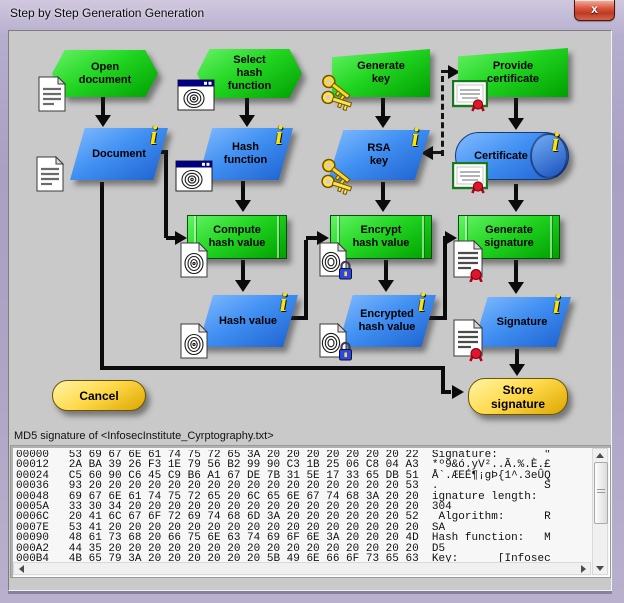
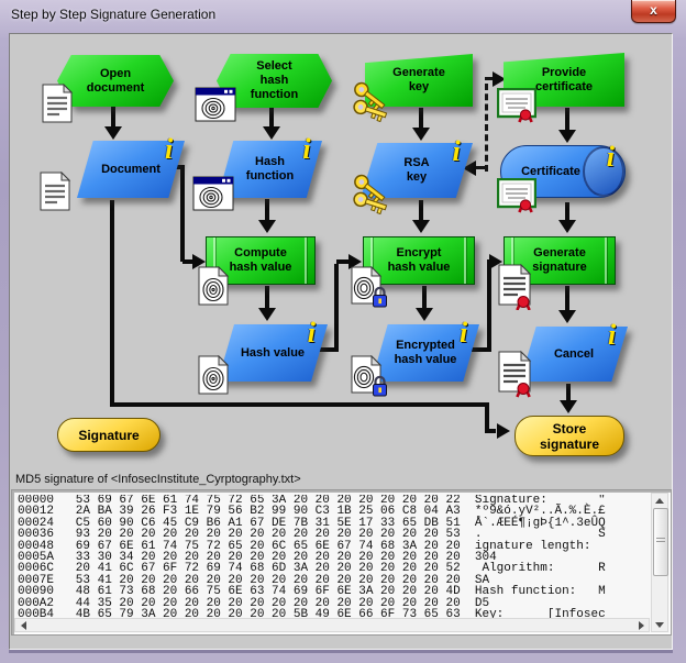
- Step by Step Generation Generation
+ Step by Step Signature Generation
  x
  Open
  document
  Select
  hash
  function
  Generate
  key
  Provide
  certificate
  Document
  i
  Hash
  function
  i
  RSA
  key
  i
  Certificate
  i
  Compute
  hash value
  Encrypt
  hash value
  Generate
  signature
  Hash value
  i
  Encrypted
  hash value
  i
- Signature
+ Cancel
  i
  Store
  signature
- Cancel
+ Signature
  MD5 signature of <InfosecInstitute_Cyrptography.txt>
  00000 53 69 67 6E 61 74 75 72 65 3A 20 20 20 20 20 20 20 22 Signature: "
  00012 2A BA 39 26 F3 1E 79 56 B2 99 90 C3 1B 25 06 C8 04 A3 *º9&ó.yV²..Ã.%.È.£
  00024 C5 60 90 C6 45 C9 B6 A1 67 DE 7B 31 5E 17 33 65 DB 51 Å`.ÆEÉ¶¡gÞ{1^.3eÛQ
  00036 93 20 20 20 20 20 20 20 20 20 20 20 20 20 20 20 20 53 . S
  00048 69 67 6E 61 74 75 72 65 20 6C 65 6E 67 74 68 3A 20 20 ignature length:
  0005A 33 30 34 20 20 20 20 20 20 20 20 20 20 20 20 20 20 20 304
  0006C 20 41 6C 67 6F 72 69 74 68 6D 3A 20 20 20 20 20 20 52 Algorithm: R
  0007E 53 41 20 20 20 20 20 20 20 20 20 20 20 20 20 20 20 20 SA
  00090 48 61 73 68 20 66 75 6E 63 74 69 6F 6E 3A 20 20 20 4D Hash function: M
  000A2 44 35 20 20 20 20 20 20 20 20 20 20 20 20 20 20 20 20 D5
  000B4 4B 65 79 3A 20 20 20 20 20 20 5B 49 6E 66 6F 73 65 63 Key: [Infosec
